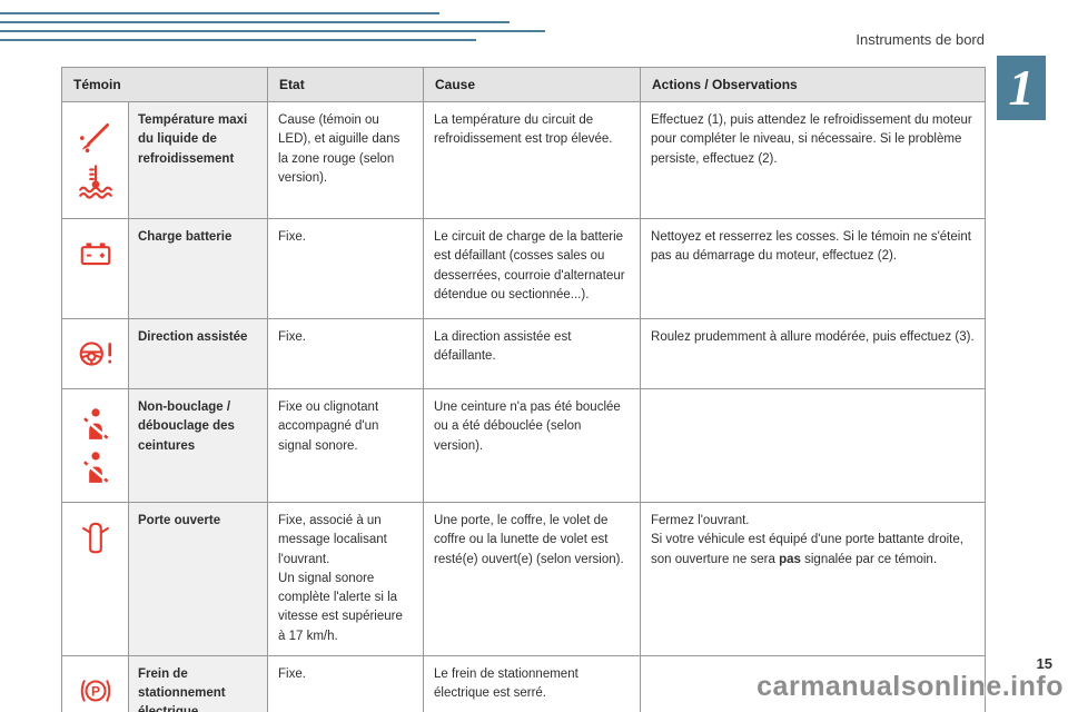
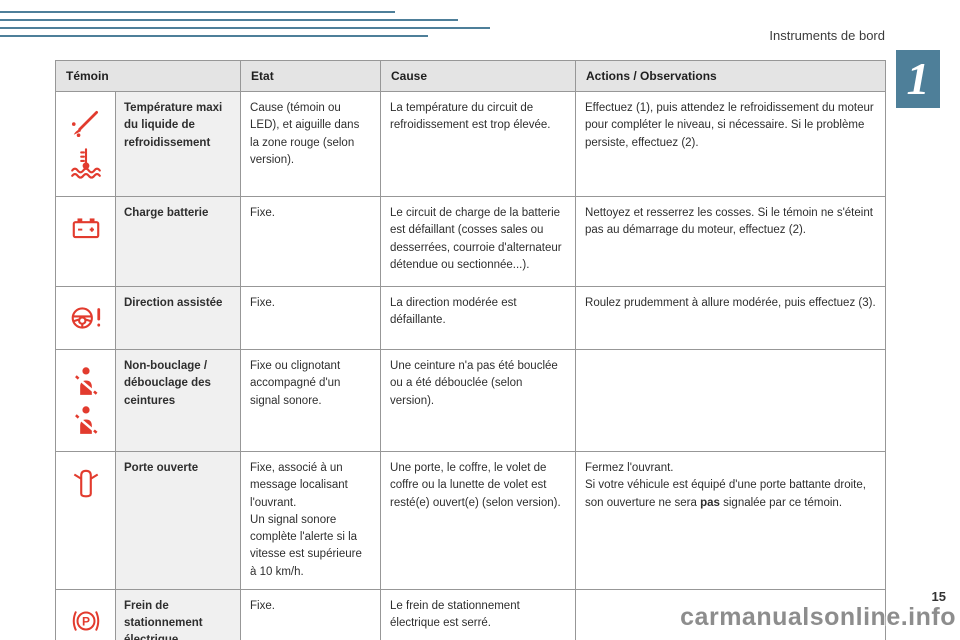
  Instruments de bord
  1
  Témoin	Etat	Cause	Actions / Observations
  	Température maxi du liquide de refroidissement	Cause (témoin ou LED), et aiguille dans la zone rouge (selon version).	La température du circuit de refroidissement est trop élevée.	Effectuez (1), puis attendez le refroidissement du moteur pour compléter le niveau, si nécessaire. Si le problème persiste, effectuez (2).
  	Charge batterie	Fixe.	Le circuit de charge de la batterie est défaillant (cosses sales ou desserrées, courroie d'alternateur détendue ou sectionnée...).	Nettoyez et resserrez les cosses. Si le témoin ne s'éteint pas au démarrage du moteur, effectuez (2).
- 	Direction assistée	Fixe.	La direction assistée est défaillante.	Roulez prudemment à allure modérée, puis effectuez (3).
+ 	Direction assistée	Fixe.	La direction modérée est défaillante.	Roulez prudemment à allure modérée, puis effectuez (3).
  	Non-bouclage / débouclage des ceintures	Fixe ou clignotant accompagné d'un signal sonore.	Une ceinture n'a pas été bouclée ou a été débouclée (selon version).
- 	Porte ouverte	Fixe, associé à un message localisant l'ouvrant. Un signal sonore complète l'alerte si la vitesse est supérieure à 17 km/h.	Une porte, le coffre, le volet de coffre ou la lunette de volet est resté(e) ouvert(e) (selon version).	Fermez l'ouvrant. Si votre véhicule est équipé d'une porte battante droite, son ouverture ne sera pas signalée par ce témoin.
+ 	Porte ouverte	Fixe, associé à un message localisant l'ouvrant. Un signal sonore complète l'alerte si la vitesse est supérieure à 10 km/h.	Une porte, le coffre, le volet de coffre ou la lunette de volet est resté(e) ouvert(e) (selon version).	Fermez l'ouvrant. Si votre véhicule est équipé d'une porte battante droite, son ouverture ne sera pas signalée par ce témoin.
  P	Frein de stationnement	Fixe.	Le frein de stationnement électrique est serré.
  15
  carmanualsonline.info
